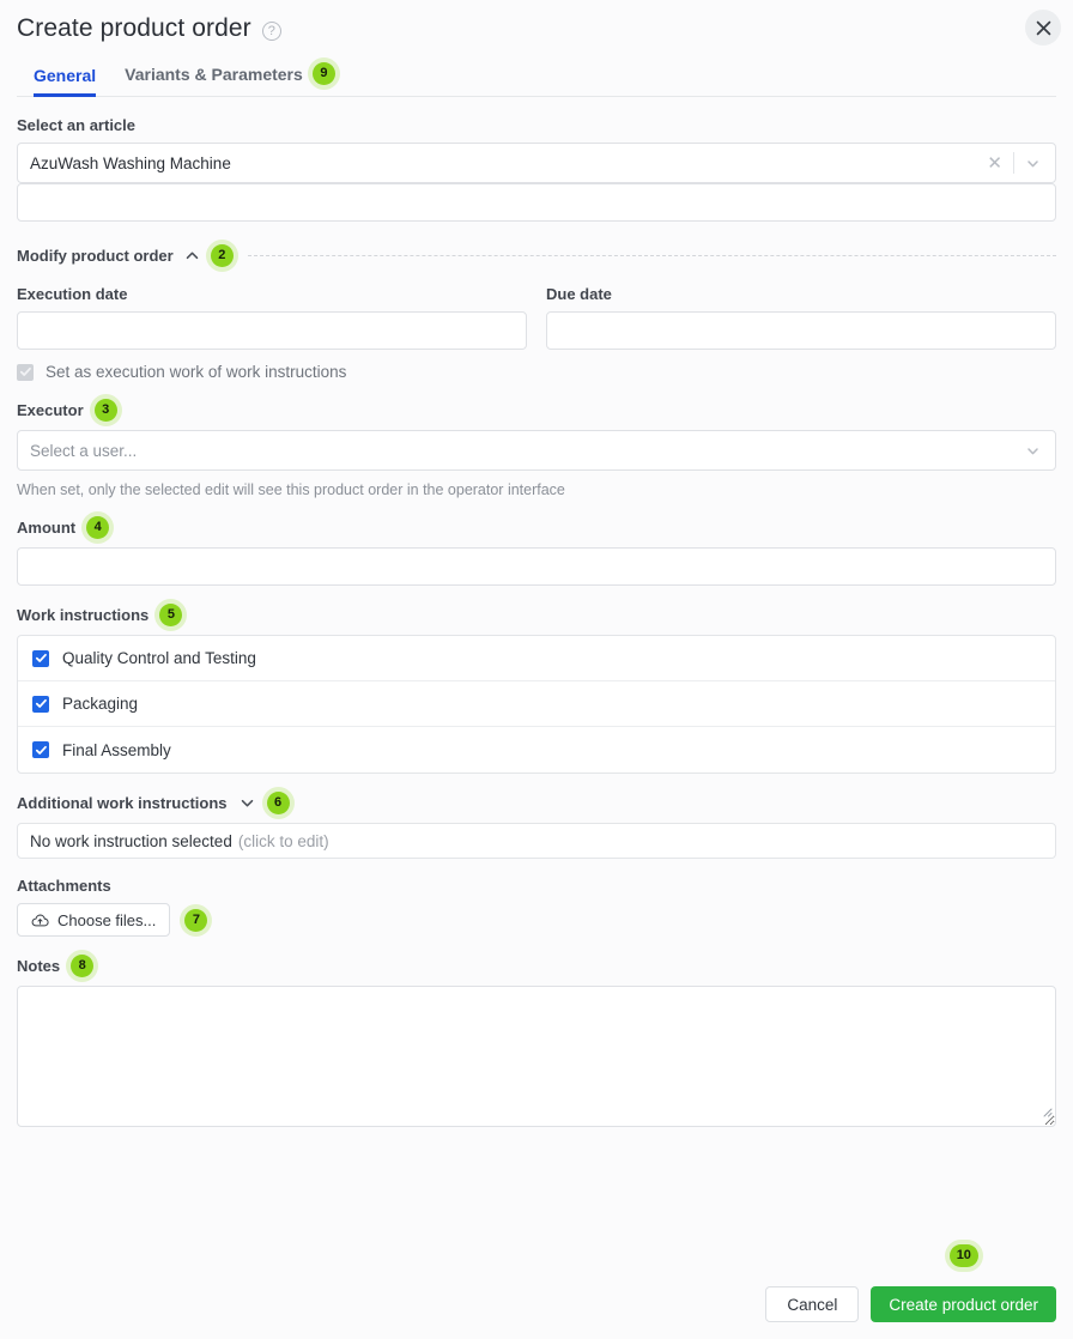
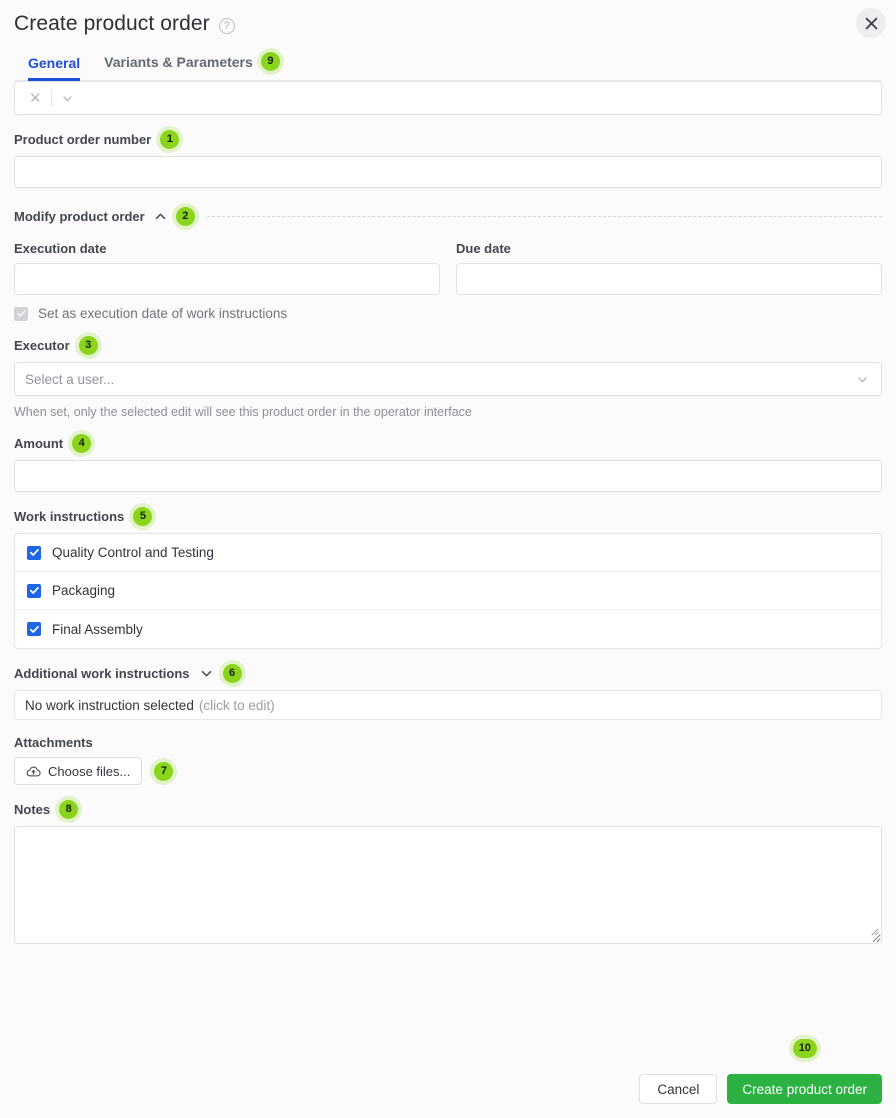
  Create product order
  ?
  General
  Variants & Parameters
  9
- Select an article
- AzuWash Washing Machine
  ✕
+ Product order number
+ 1
  Modify product order
  2
  Execution date
  Due date
- Set as execution work of work instructions
+ Set as execution date of work instructions
  Executor
  3
  Select a user...
  When set, only the selected edit will see this product order in the operator interface
  Amount
  4
  Work instructions
  5
  Quality Control and Testing
  Packaging
  Final Assembly
  Additional work instructions
  6
  No work instruction selected
  (click to edit)
  Attachments
  Choose files...
  7
  Notes
  8
  Cancel
  10
  Create product order
